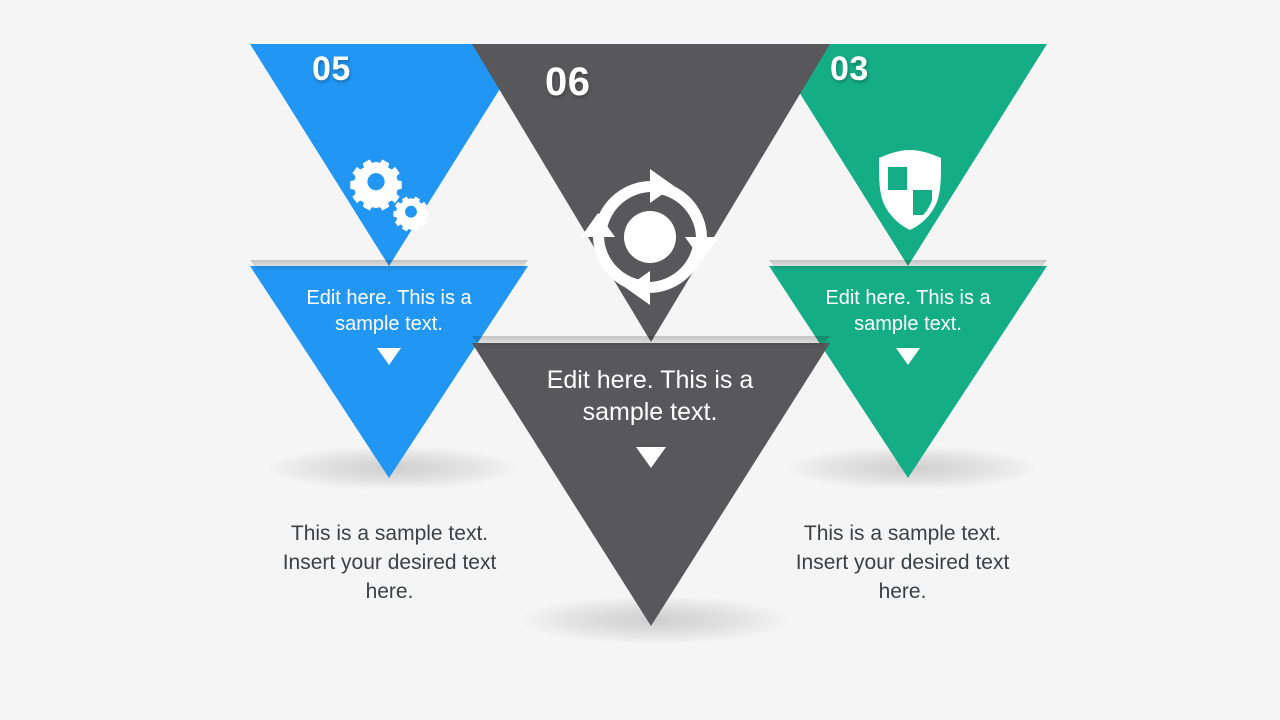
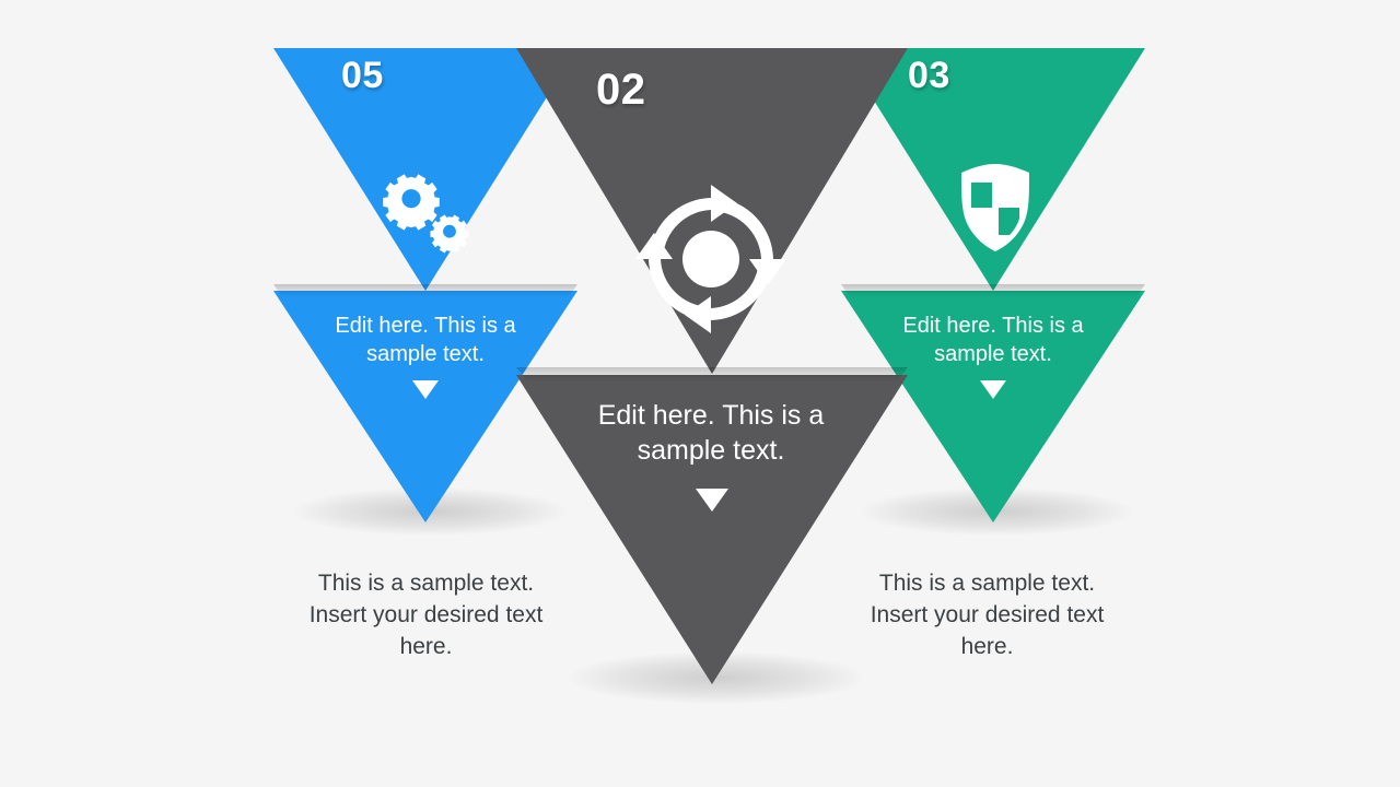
  05
  Edit here. This is a sample text.
  This is a sample text. Insert your desired text here.
  03
  Edit here. This is a sample text.
  This is a sample text. Insert your desired text here.
- 06
+ 02
  Edit here. This is a sample text.
